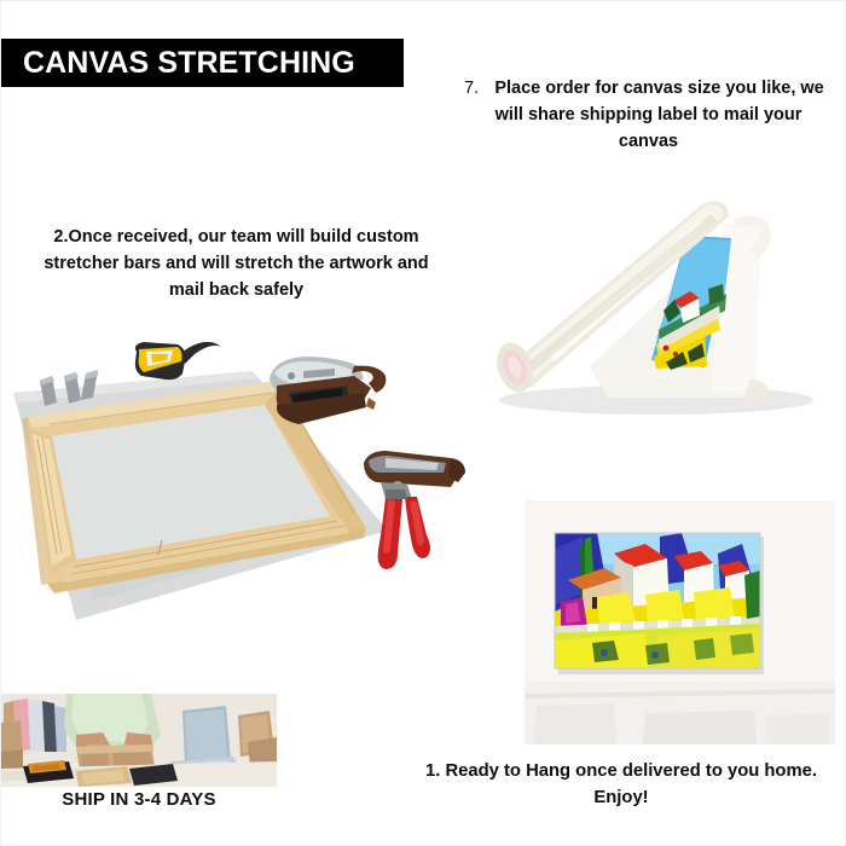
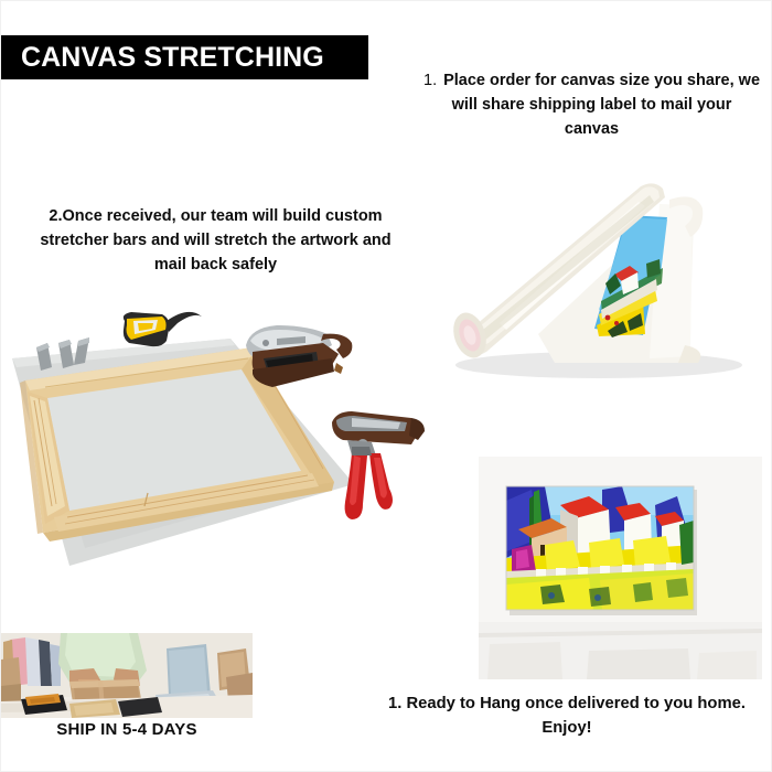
  CANVAS STRETCHING
- 7.
+ 1.
- Place order for canvas size you like, we will share shipping label to mail your canvas
+ Place order for canvas size you share, we will share shipping label to mail your canvas
  2.Once received, our team will build custom stretcher bars and will stretch the artwork and mail back safely
  1. Ready to Hang once delivered to you home. Enjoy!
- SHIP IN 3-4 DAYS
+ SHIP IN 5-4 DAYS
